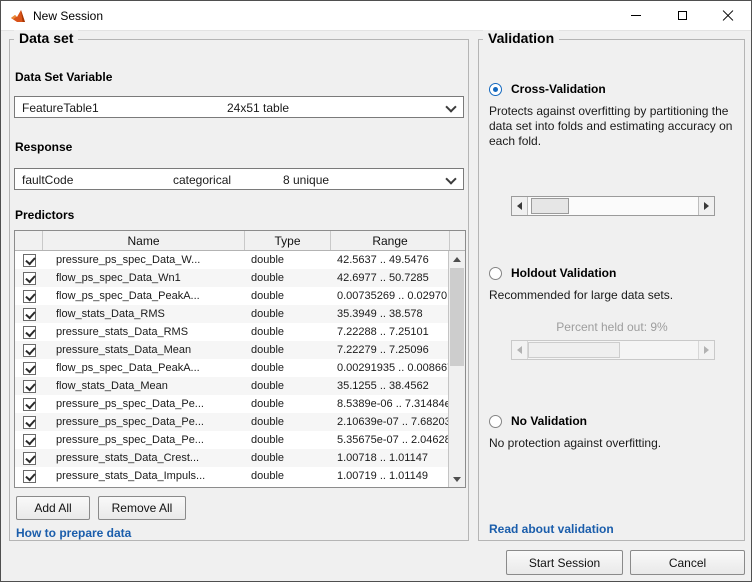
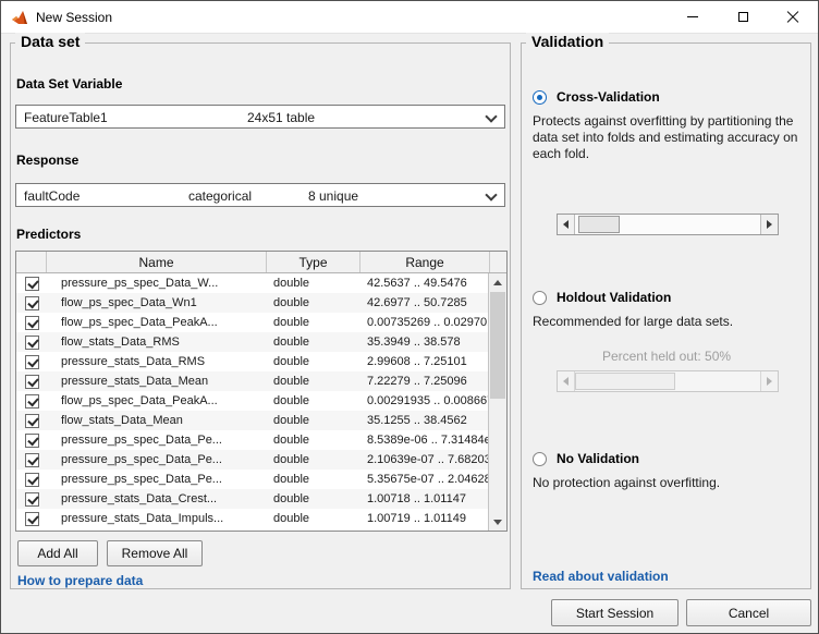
  New Session
  Data set
  Data Set Variable
  FeatureTable1
  24x51 table
  Response
  faultCode
  categorical
  8 unique
  Predictors
  Name
  Type
  Range
  pressure_ps_spec_Data_W...
  double
  42.5637 .. 49.5476
  flow_ps_spec_Data_Wn1
  double
  42.6977 .. 50.7285
  flow_ps_spec_Data_PeakA...
  double
  0.00735269 .. 0.02970
  flow_stats_Data_RMS
  double
  35.3949 .. 38.578
  pressure_stats_Data_RMS
  double
- 7.22288 .. 7.25101
+ 2.99608 .. 7.25101
  pressure_stats_Data_Mean
  double
  7.22279 .. 7.25096
  flow_ps_spec_Data_PeakA...
  double
  0.00291935 .. 0.00866
  flow_stats_Data_Mean
  double
  35.1255 .. 38.4562
  pressure_ps_spec_Data_Pe...
  double
  8.5389e-06 .. 7.31484
  pressure_ps_spec_Data_Pe...
  double
  2.10639e-07 .. 7.6820
  pressure_ps_spec_Data_Pe...
  double
  5.35675e-07 .. 2.0462
  pressure_stats_Data_Crest...
  double
  1.00718 .. 1.01147
  pressure_stats_Data_Impuls...
  double
  1.00719 .. 1.01149
  Add All
  Remove All
  How to prepare data
  Validation
  Cross-Validation
  Protects against overfitting by partitioning the data set into folds and estimating accuracy on each fold.
  Holdout Validation
  Recommended for large data sets.
- Percent held out: 9%
+ Percent held out: 50%
  No Validation
  No protection against overfitting.
  Read about validation
  Start Session
  Cancel
